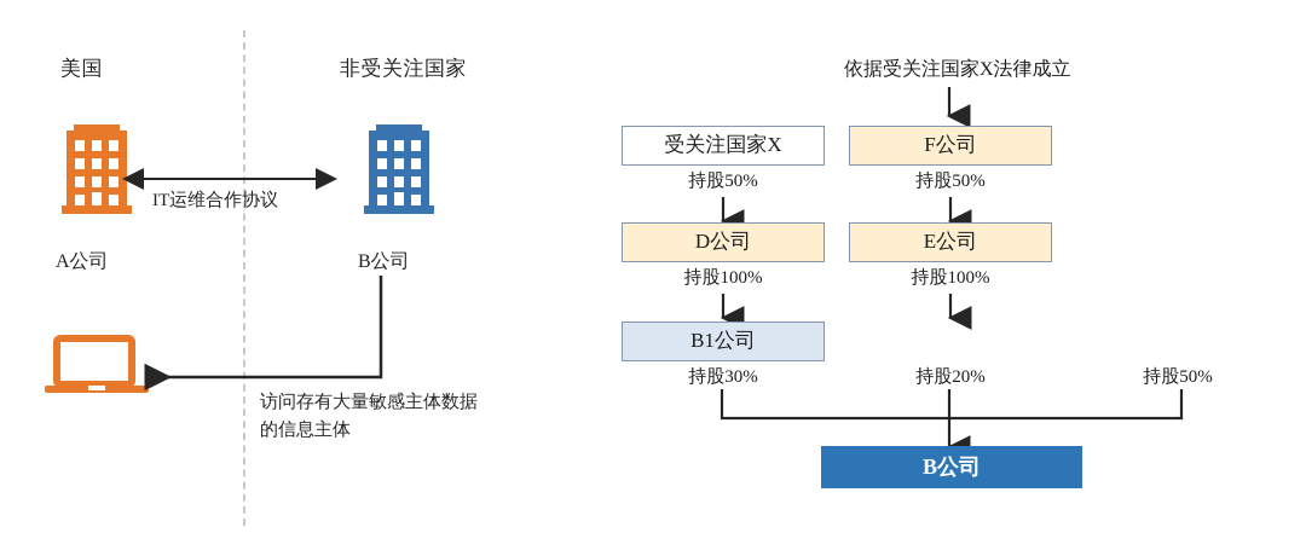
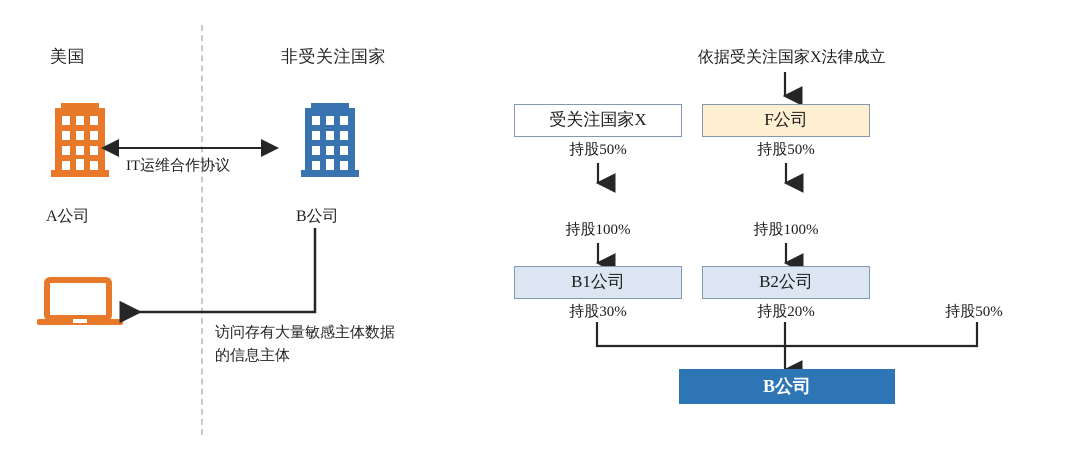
  美国
  非受关注国家
  IT运维合作协议
  A公司
  B公司
  访问存有大量敏感主体数据的信息主体
  依据受关注国家X法律成立
  受关注国家X
  F公司
  持股50%
  持股50%
- D公司
- E公司
  持股100%
  持股100%
  B1公司
+ B2公司
  持股30%
  持股20%
  持股50%
  B公司
